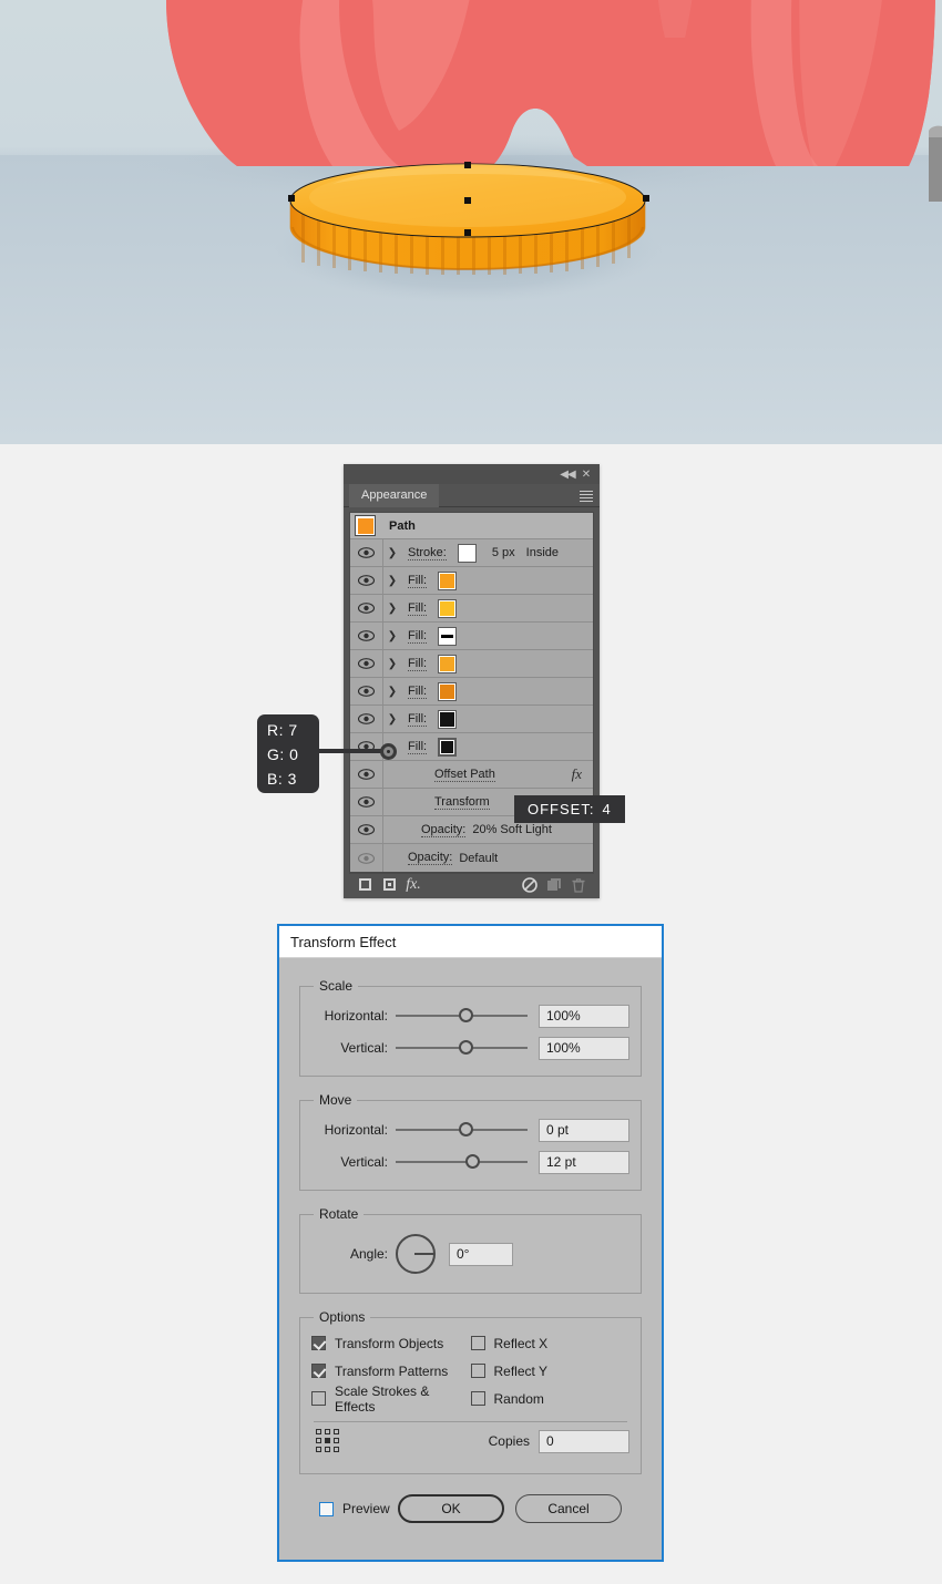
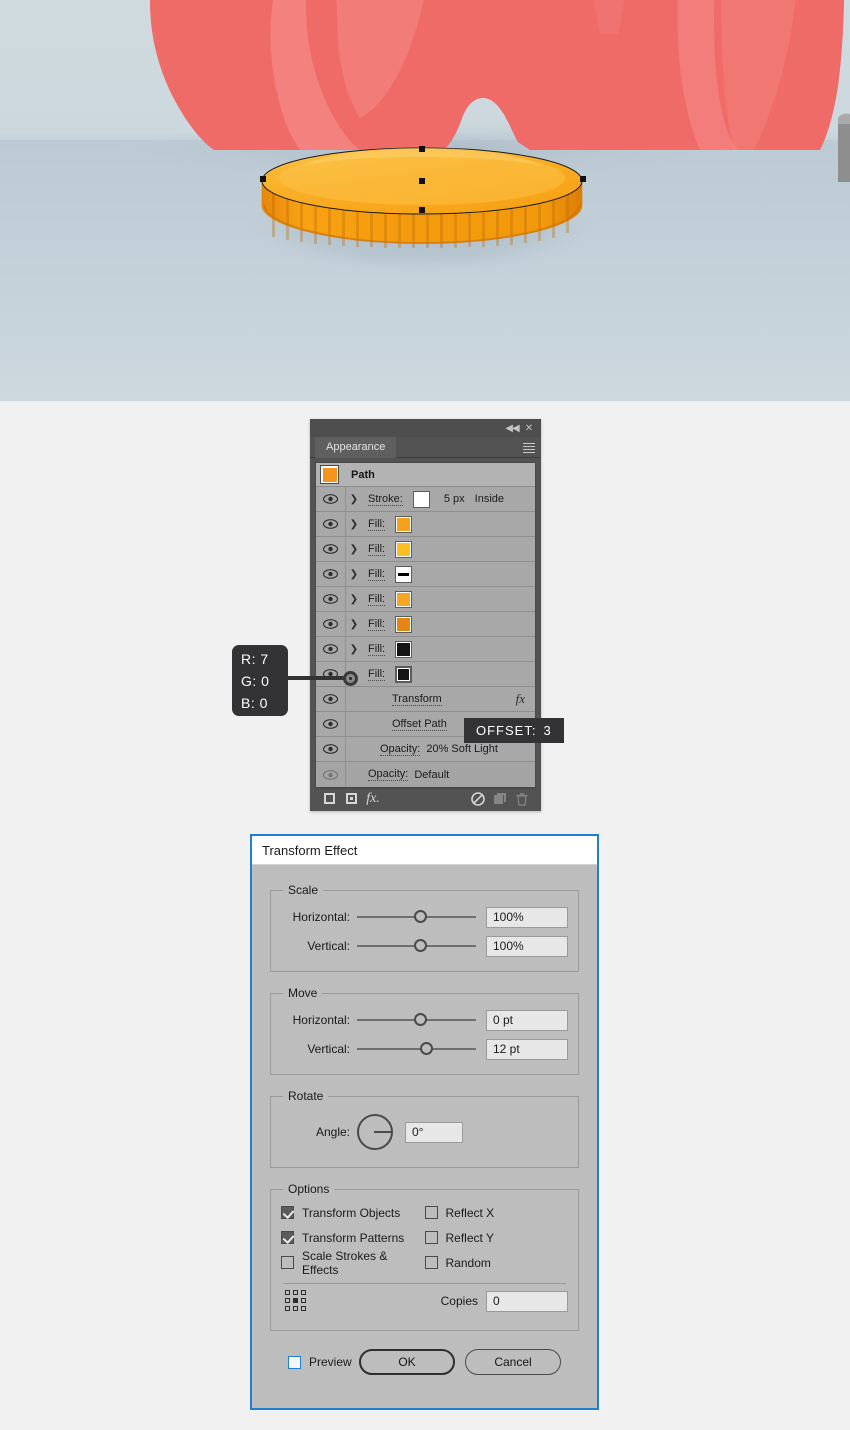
  ◀◀
  ✕
  Appearance
  Path
  ❯
  Stroke:
  5 px Inside
  ❯
  Fill:
  ❯
  Fill:
  ❯
  Fill:
  ❯
  Fill:
  ❯
  Fill:
  ❯
  Fill:
  Fill:
- Offset Path
+ Transform
  fx
- Transform
+ Offset Path
  Opacity:
  20% Soft Light
  Opacity:
  Default
  fx.
  R: 7
  G: 0
- B: 3
+ B: 0
- OFFSET: 4
+ OFFSET: 3
  Transform Effect
  Scale
  Horizontal:
  100%
  Vertical:
  100%
  Move
  Horizontal:
  0 pt
  Vertical:
  12 pt
  Rotate
  Angle:
  0°
  Options
  Transform Objects
  Transform Patterns
  Scale Strokes & Effects
  Reflect X
  Reflect Y
  Random
  Copies
  0
  Preview
  OK
  Cancel
